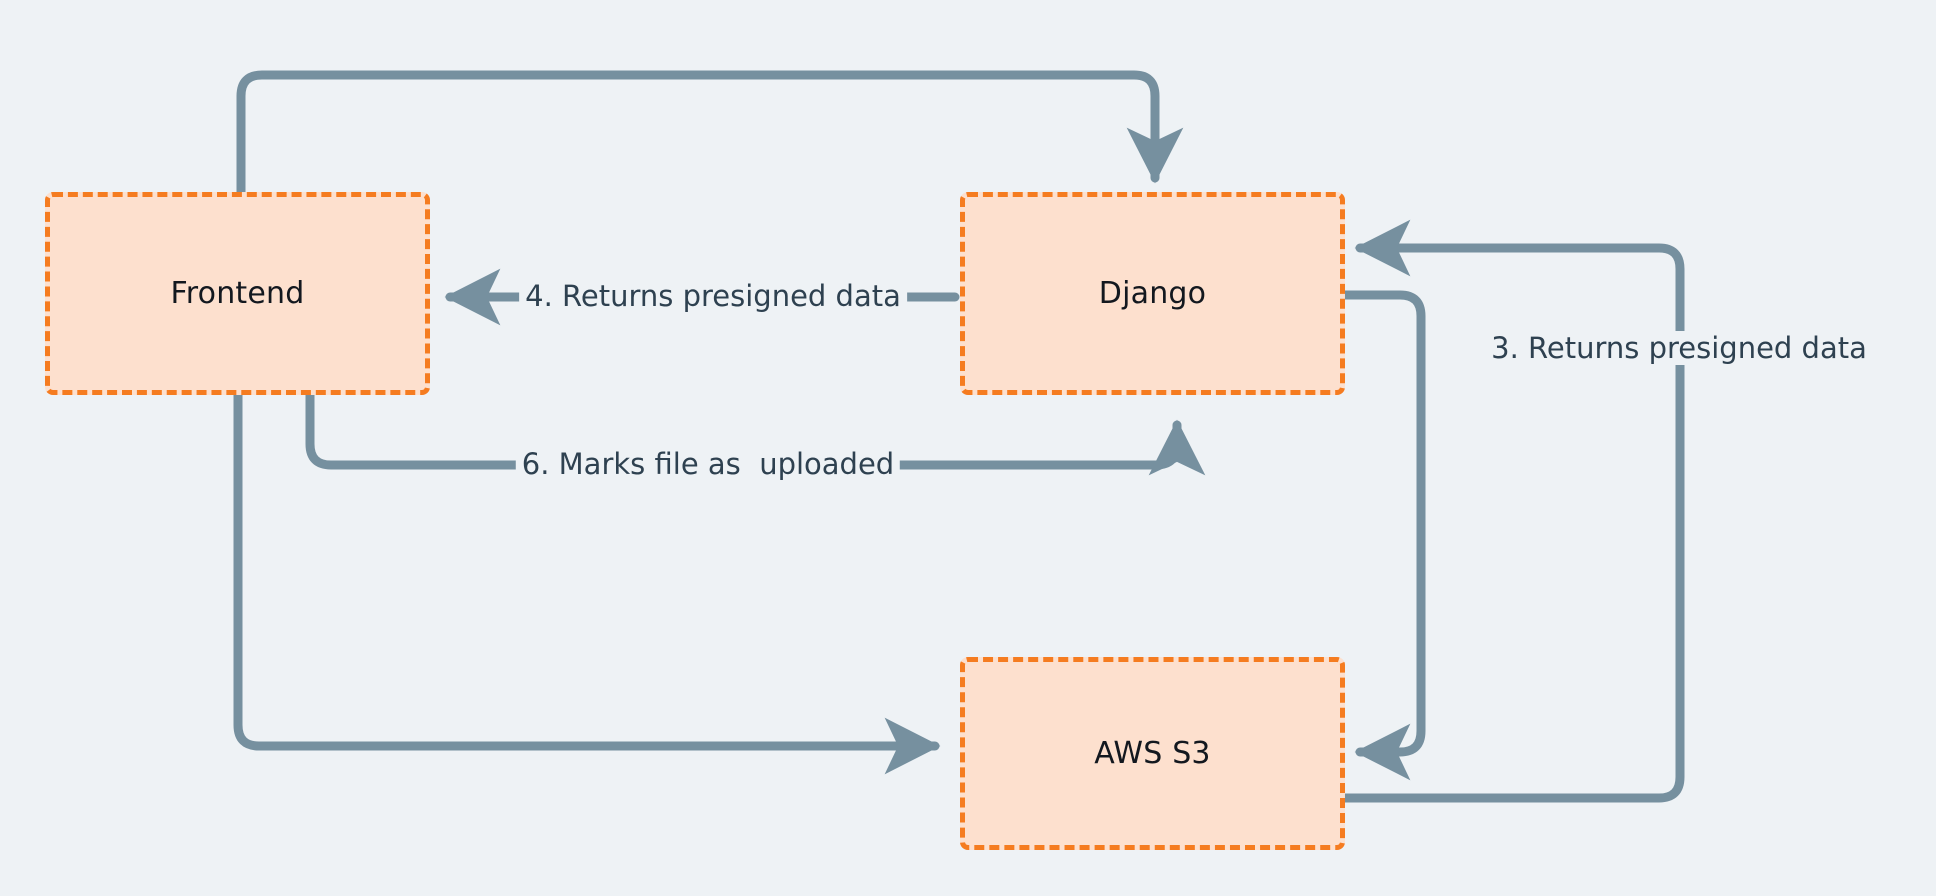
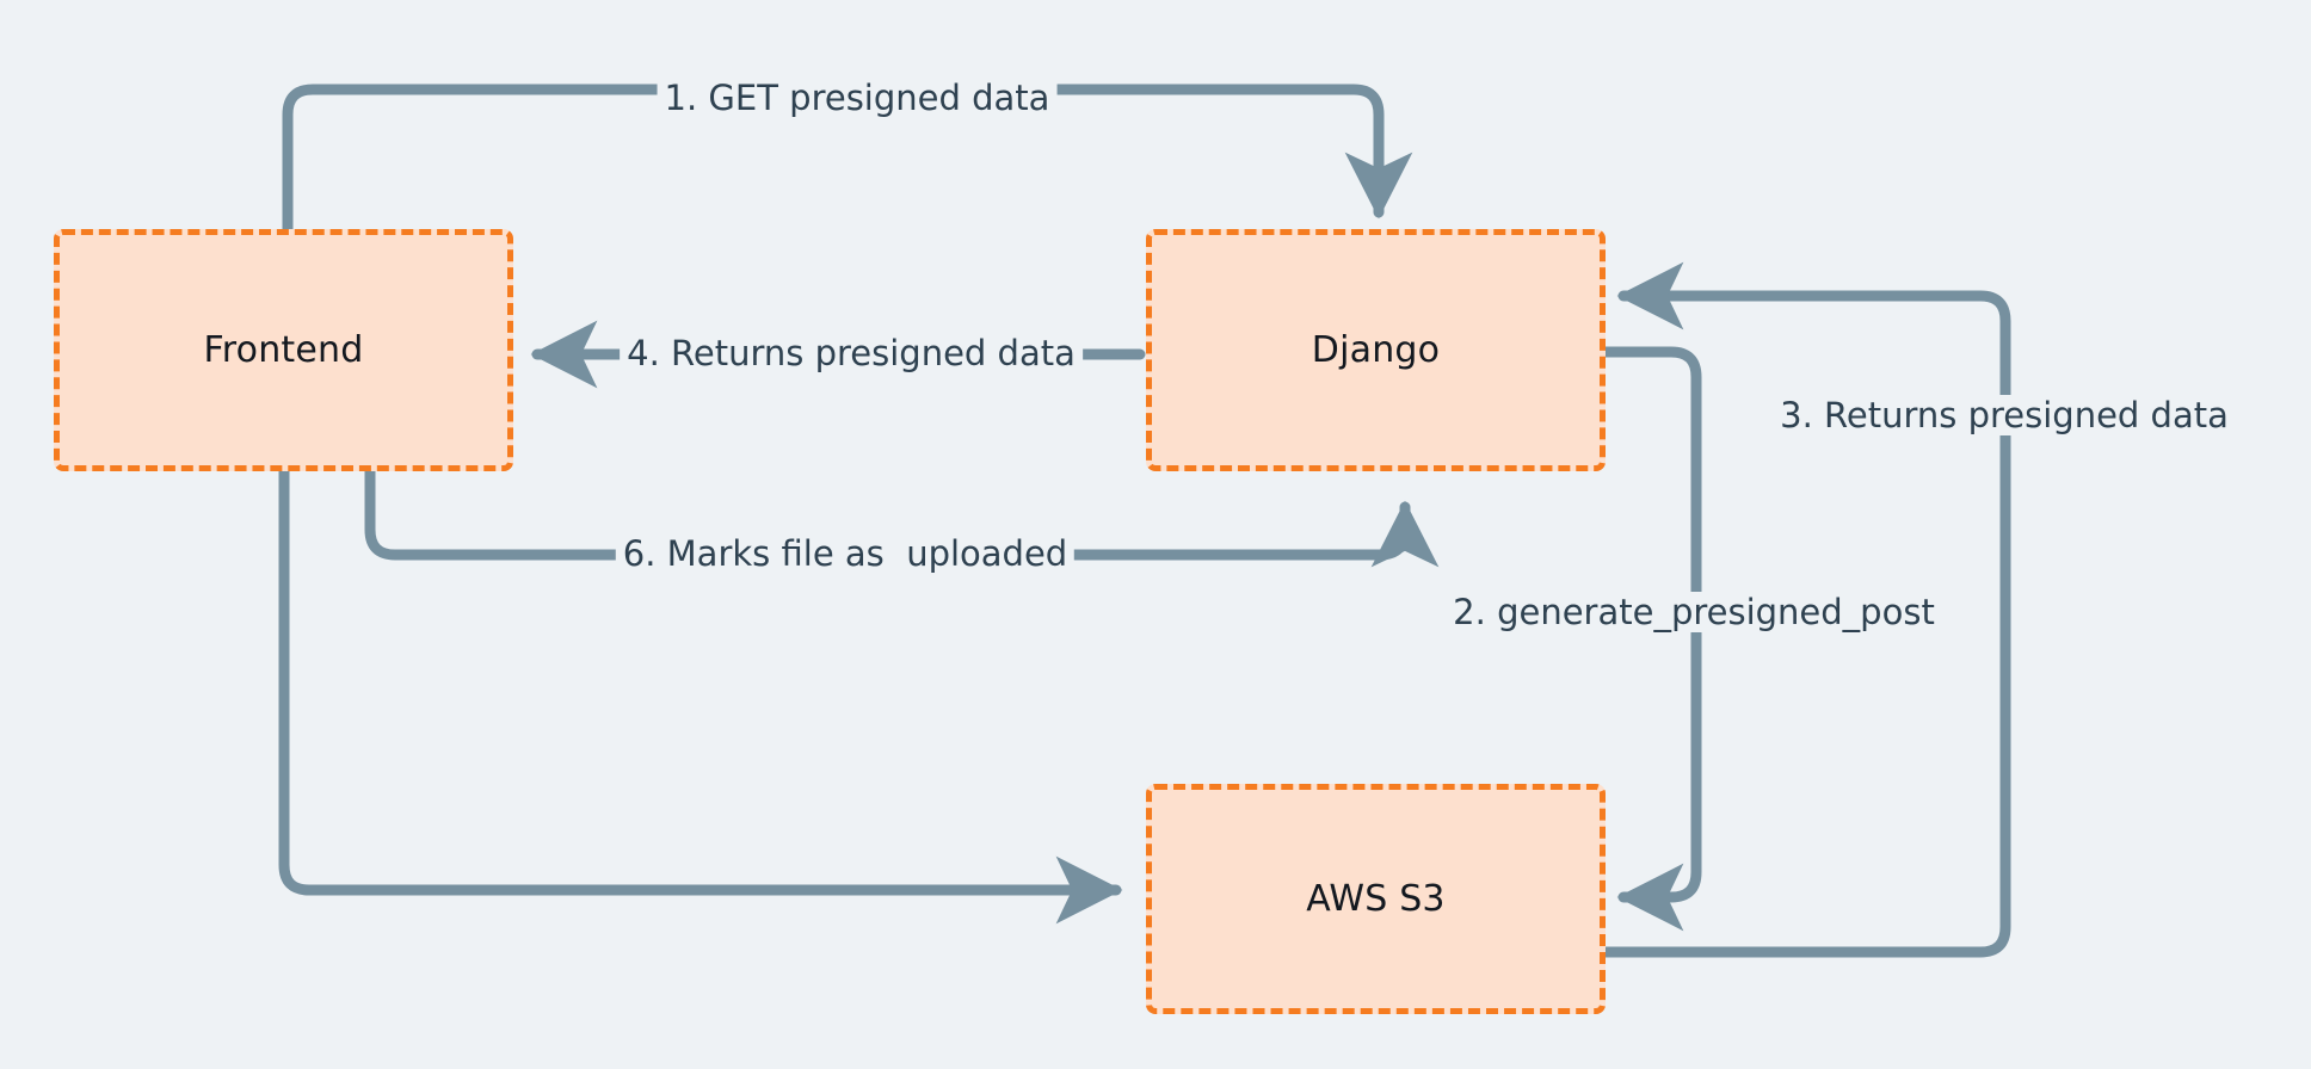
  Frontend
  Django
  AWS S3
+ 1. GET presigned data
+ 2. generate_presigned_post
  3. Returns presigned data
  4. Returns presigned data
  6. Marks file as uploaded
